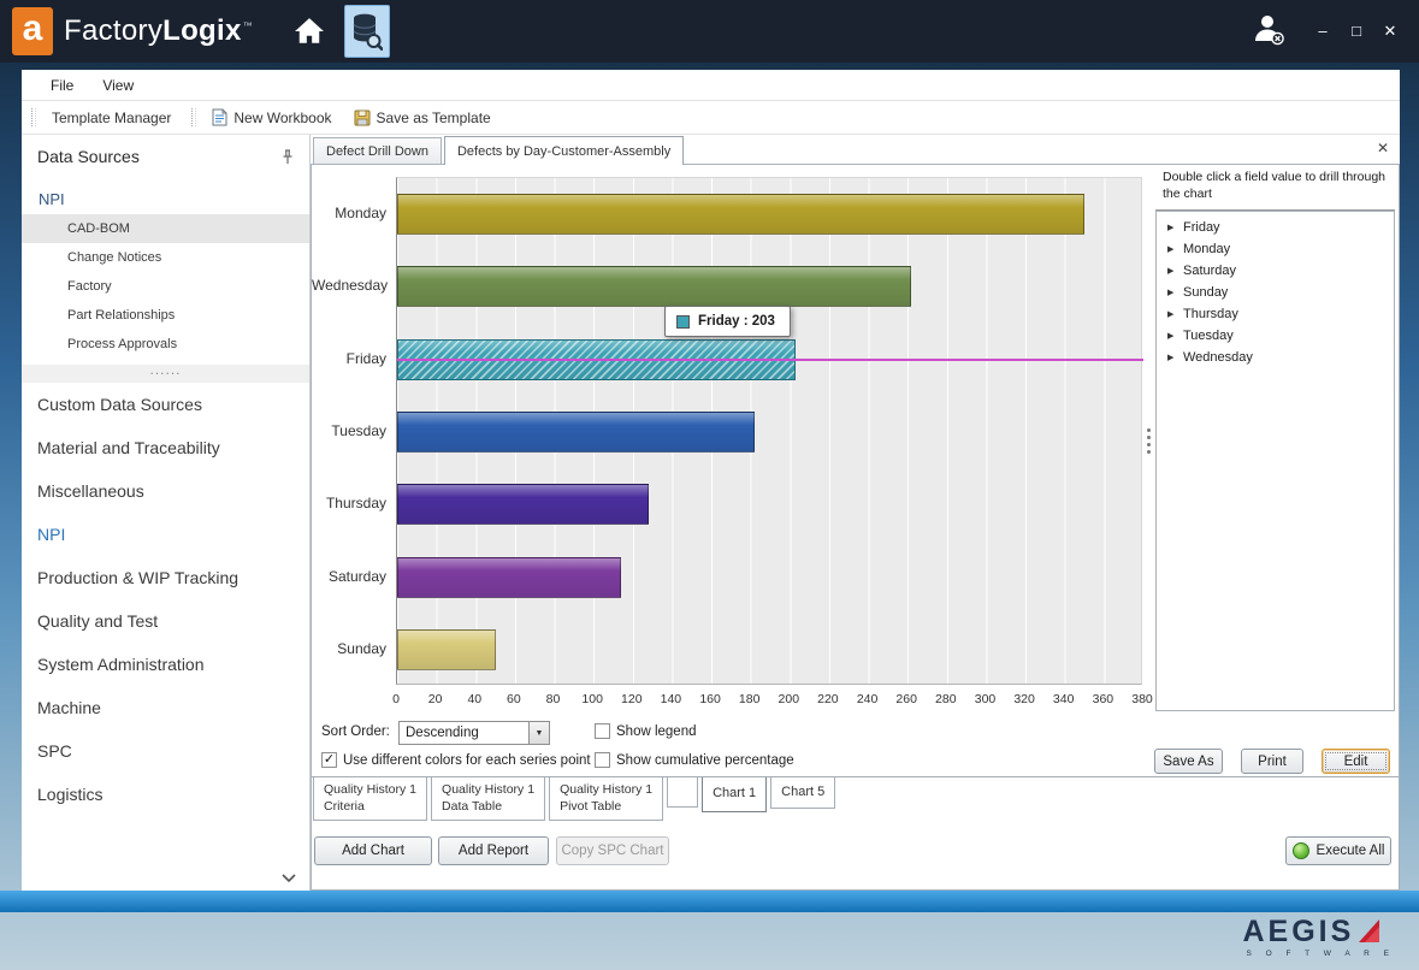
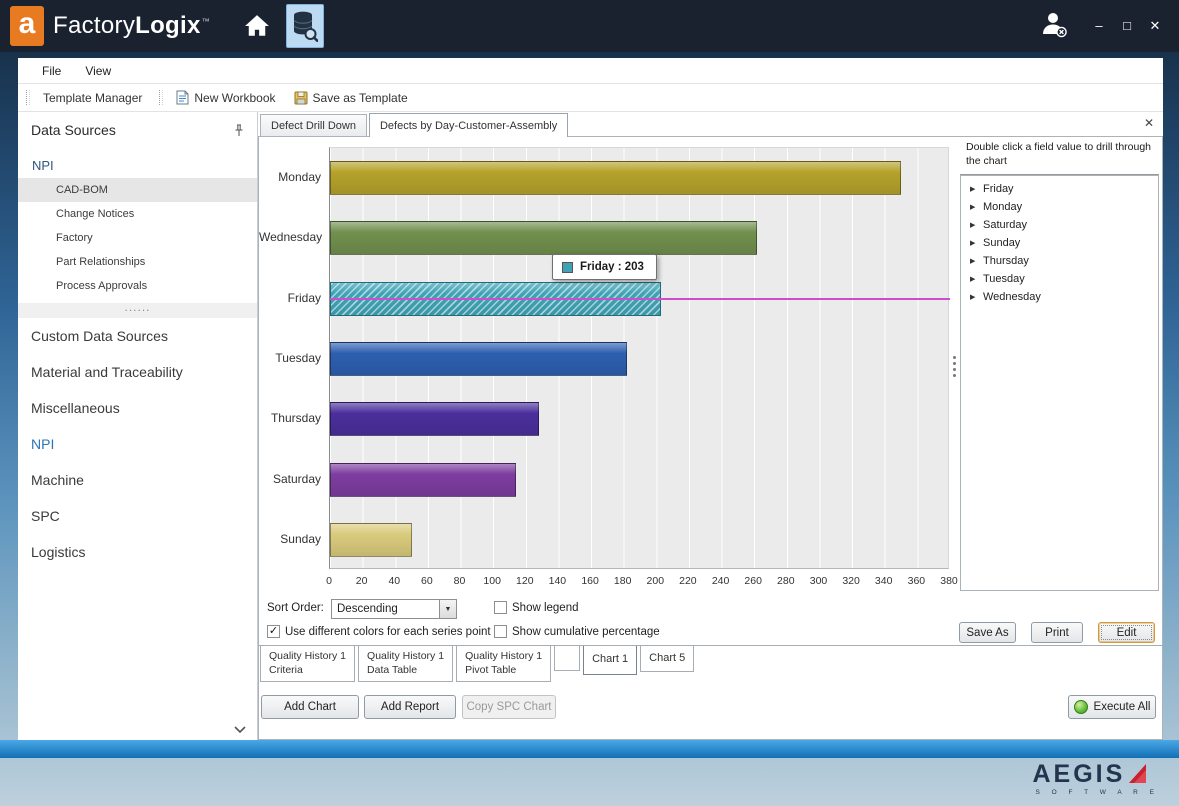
  a
  FactoryLogix™
  –
  □
  ✕
  File
  View
  Template Manager
  New Workbook
  Save as Template
  Data Sources
  NPI
  CAD-BOM
  Change Notices
  Factory
  Part Relationships
  Process Approvals
  ......
  Custom Data Sources
  Material and Traceability
  Miscellaneous
  NPI
- Production & WIP Tracking
- Quality and Test
- System Administration
  Machine
  SPC
  Logistics
  Defect Drill Down
  Defects by Day-Customer-Assembly
  ✕
  Monday
  Wednesday
  Friday
  Tuesday
  Thursday
  Saturday
  Sunday
  Friday : 203
  0
  20
  40
  60
  80
  100
  120
  140
  160
  180
  200
  220
  240
  260
  280
  300
  320
  340
  360
  380
  Double click a field value to drill through the chart
  Friday
  Monday
  Saturday
  Sunday
  Thursday
  Tuesday
  Wednesday
  Sort Order:
  Descending
  Show legend
  ✓
  Use different colors for each series point
  Show cumulative percentage
  Save As
  Print
  Edit
  Quality History 1
  Criteria
  Quality History 1
  Data Table
  Quality History 1
  Pivot Table
  Chart 1
  Chart 5
  Add Chart
  Add Report
  Copy SPC Chart
  Execute All
  AEGIS
